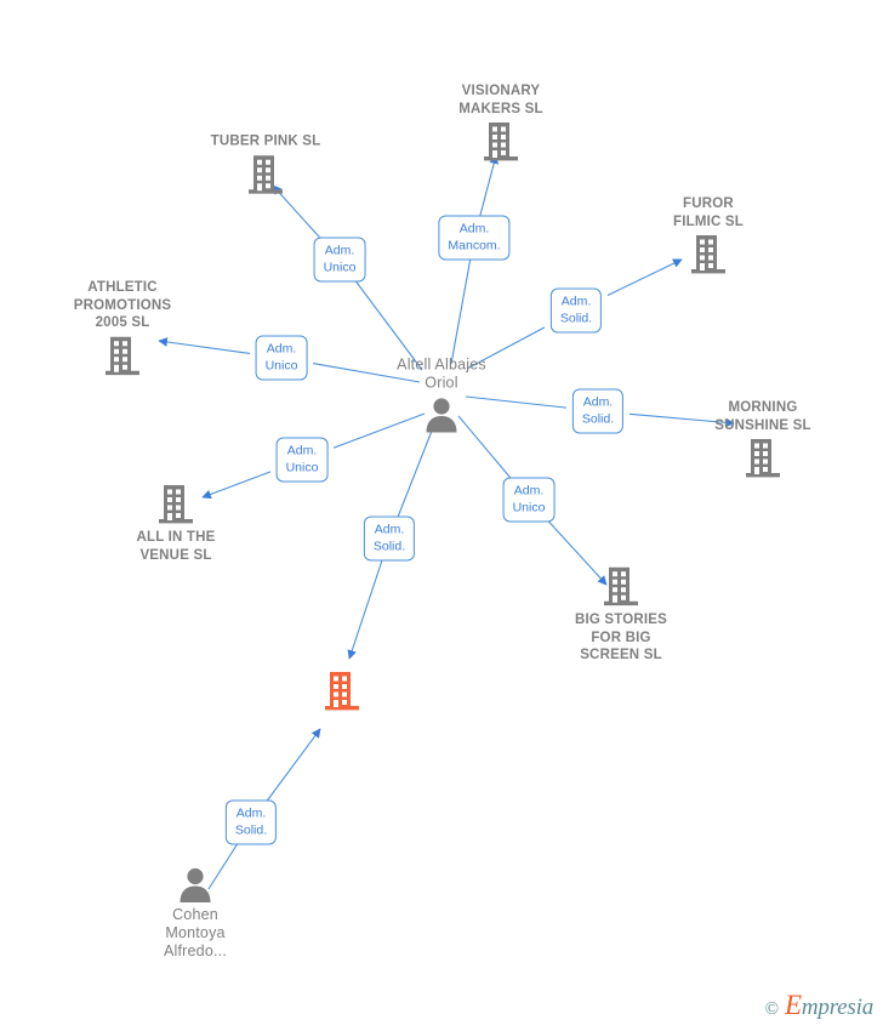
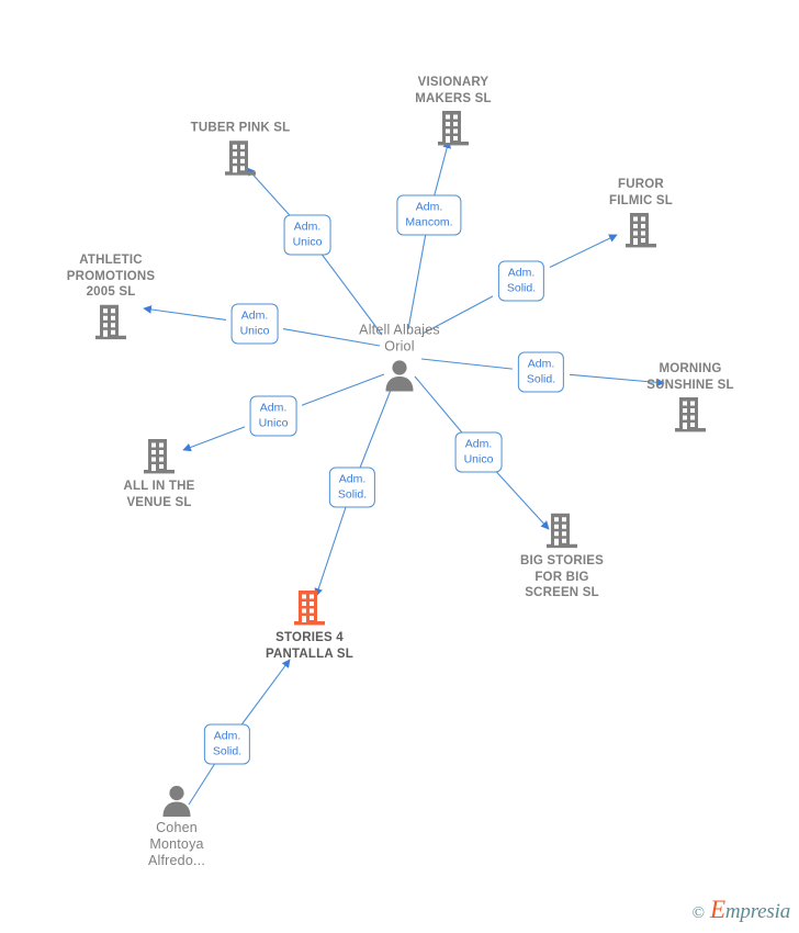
  Adm.
  Mancom.
  Adm.
  Unico
  Adm.
  Solid.
  Adm.
  Unico
  Adm.
  Solid.
  Adm.
  Unico
  Adm.
  Unico
  Adm.
  Solid.
  Adm.
  Solid.
  Altell Albajes
  Oriol
  VISIONARY
  MAKERS SL
  TUBER PINK SL
  FUROR
  FILMIC SL
  ATHLETIC
  PROMOTIONS
  2005 SL
  MORNING
  SUNSHINE SL
  ALL IN THE
  VENUE SL
  BIG STORIES
  FOR BIG
  SCREEN SL
+ STORIES 4
+ PANTALLA SL
  Cohen
  Montoya
  Alfredo...
  ©
  Empresia
